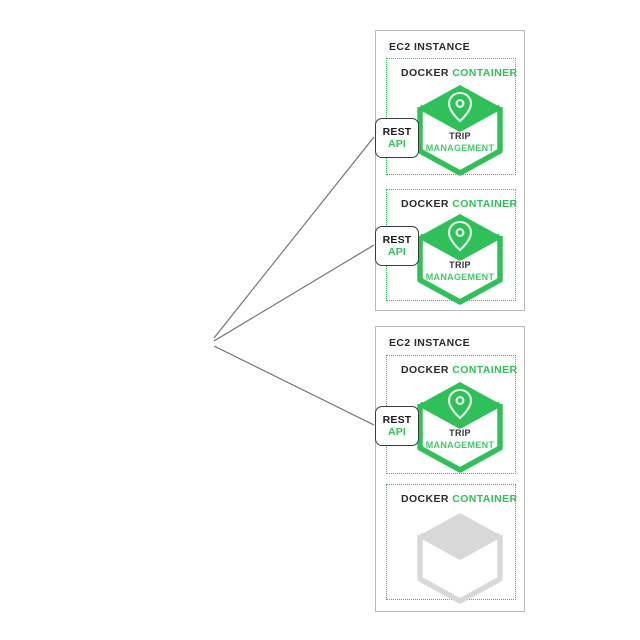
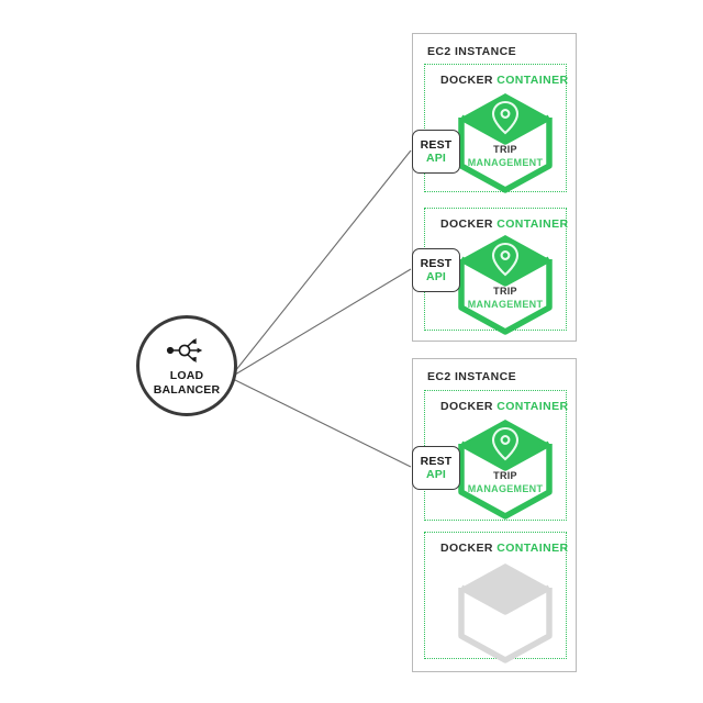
+ LOAD
+ BALANCER
  EC2 INSTANCE
  DOCKER CONTAINER
  TRIP
  MANAGEMENT
  REST
  API
  DOCKER CONTAINER
  TRIP
  MANAGEMENT
  REST
  API
  EC2 INSTANCE
  DOCKER CONTAINER
  TRIP
  MANAGEMENT
  REST
  API
  DOCKER CONTAINER
